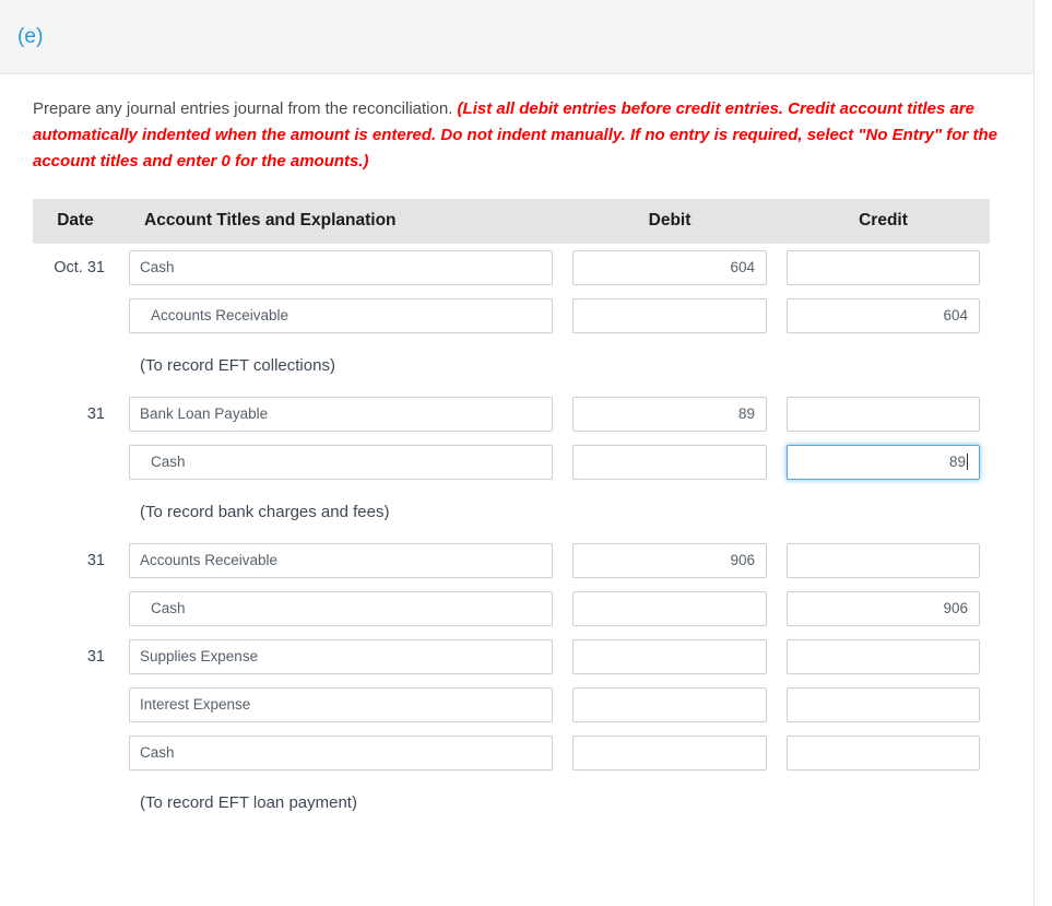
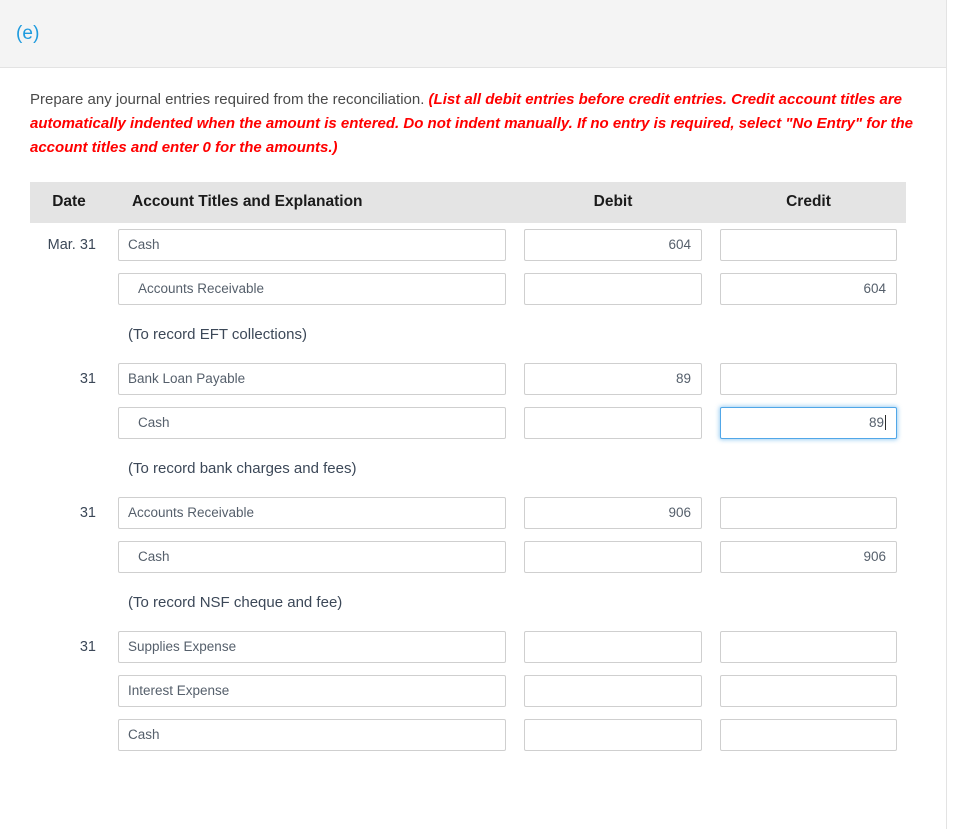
  (e)
- Prepare any journal entries journal from the reconciliation. (List all debit entries before credit entries. Credit account titles are automatically indented when the amount is entered. Do not indent manually. If no entry is required, select "No Entry" for the account titles and enter 0 for the amounts.)
+ Prepare any journal entries required from the reconciliation. (List all debit entries before credit entries. Credit account titles are automatically indented when the amount is entered. Do not indent manually. If no entry is required, select "No Entry" for the account titles and enter 0 for the amounts.)
  Date	Account Titles and Explanation	Debit	Credit
- Oct. 31	Cash	604
+ Mar. 31	Cash	604
  	Accounts Receivable		604
  	(To record EFT collections)
  31	Bank Loan Payable	89
  	Cash		89
  	(To record bank charges and fees)
  31	Accounts Receivable	906
  	Cash		906
+ 	(To record NSF cheque and fee)
  31	Supplies Expense
  	Interest Expense
  	Cash
- 	(To record EFT loan payment)
